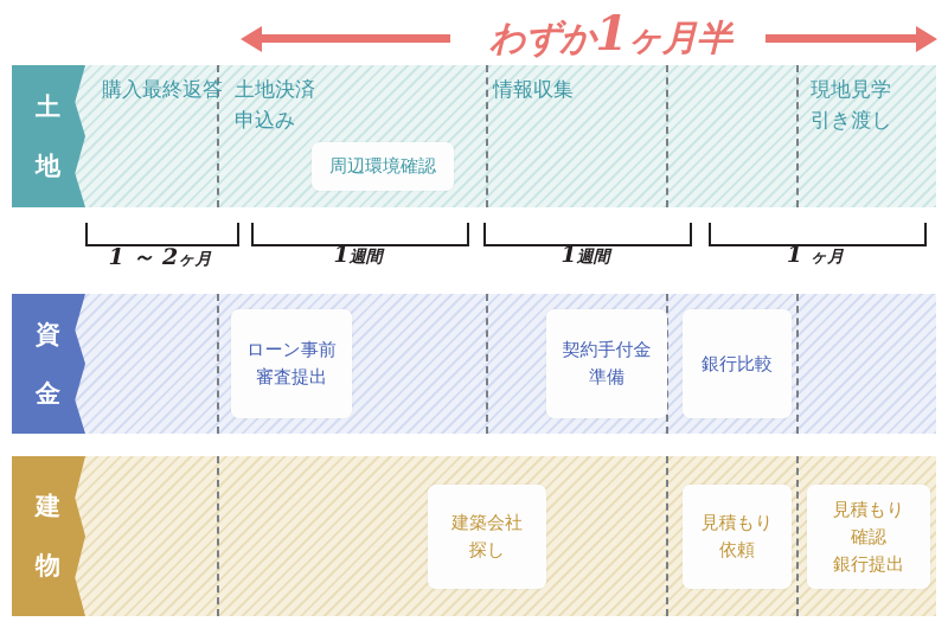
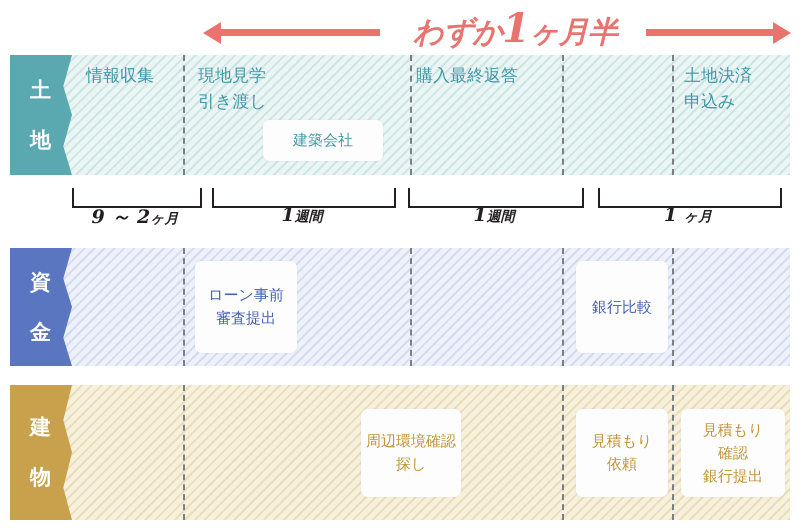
  わずか1ヶ月半
  土
  地
- 購入最終返答
+ 情報収集
- 土地決済
+ 現地見学
- 申込み
+ 引き渡し
- 情報収集
+ 購入最終返答
- 現地見学
+ 土地決済
- 引き渡し
+ 申込み
- 周辺環境確認
+ 建築会社
- 1 ～ 2ヶ月
+ 9 ～ 2ヶ月
  1週間
  1週間
  1 ヶ月
  資
  金
  ローン事前
  審査提出
- 契約手付金
- 準備
  銀行比較
  建
  物
- 建築会社
+ 周辺環境確認
  探し
  見積もり
  依頼
  見積もり
  確認
  銀行提出
